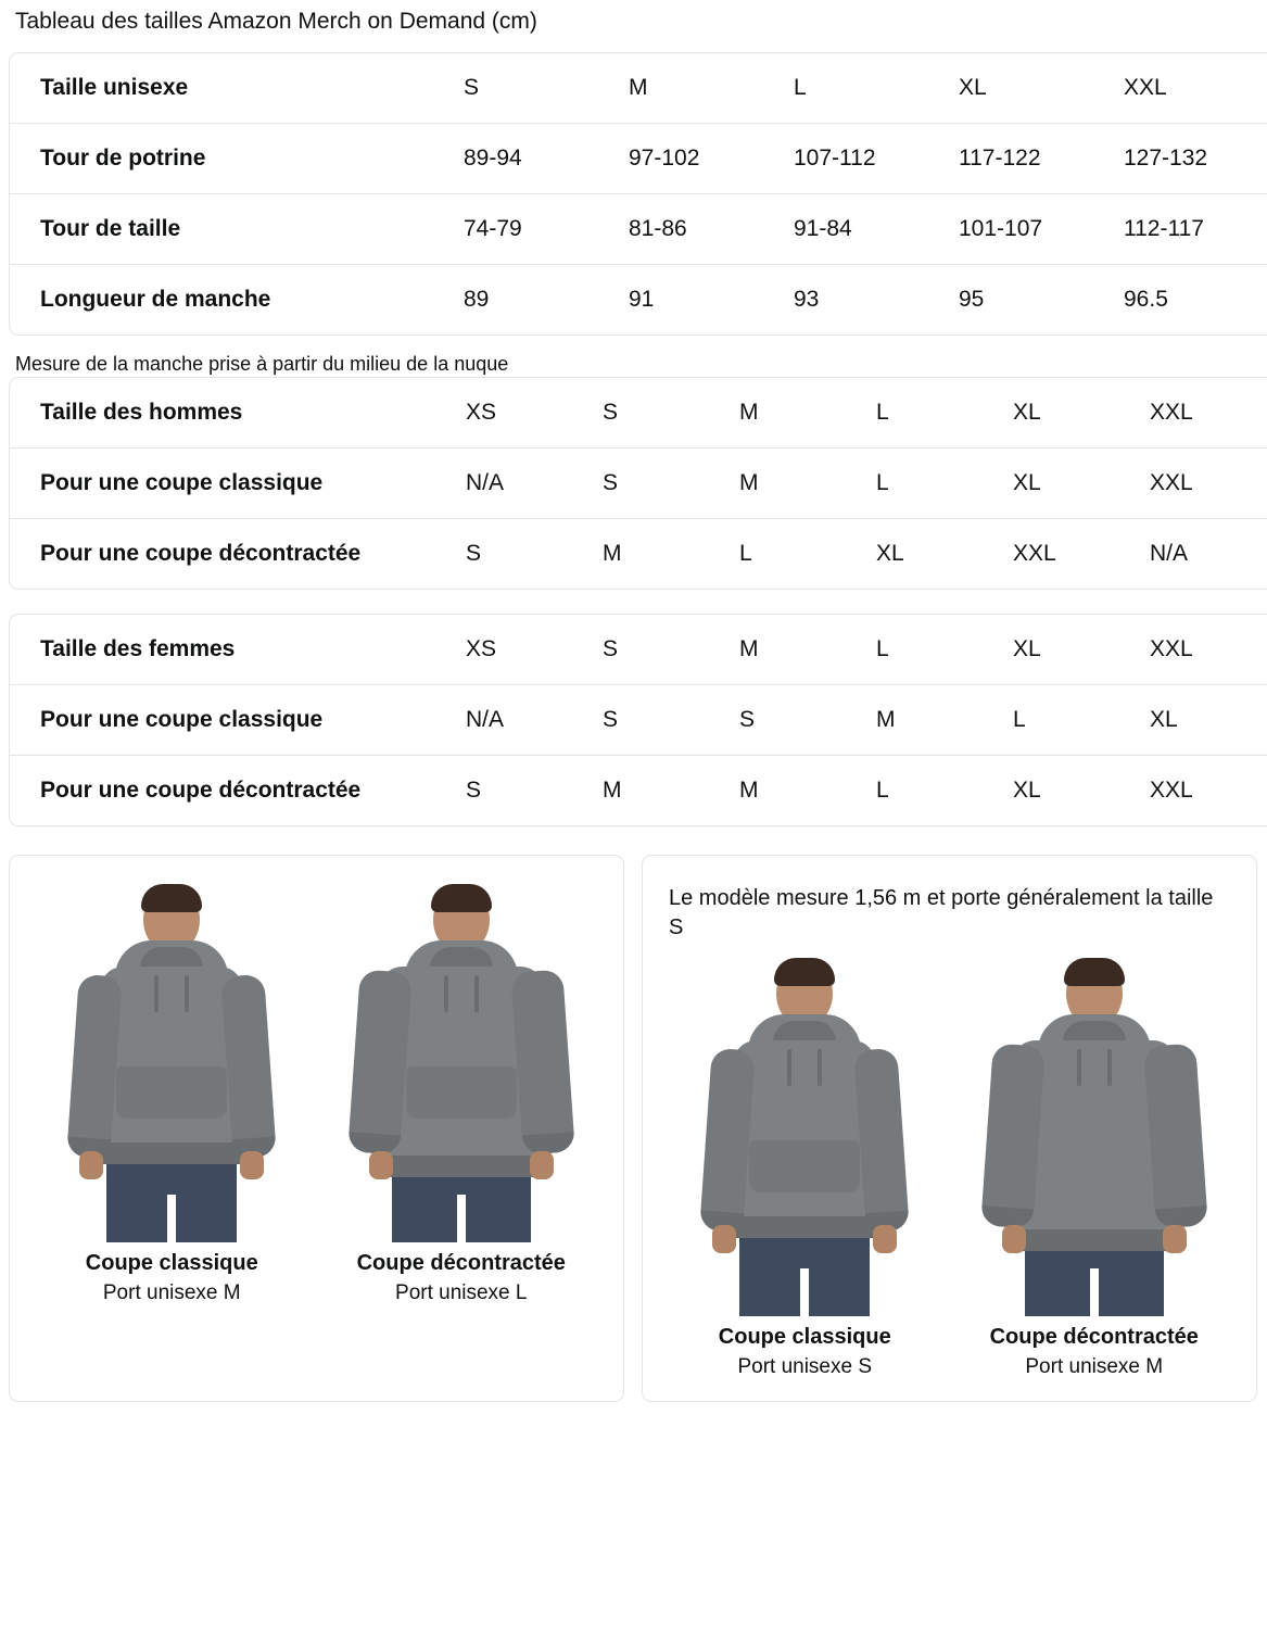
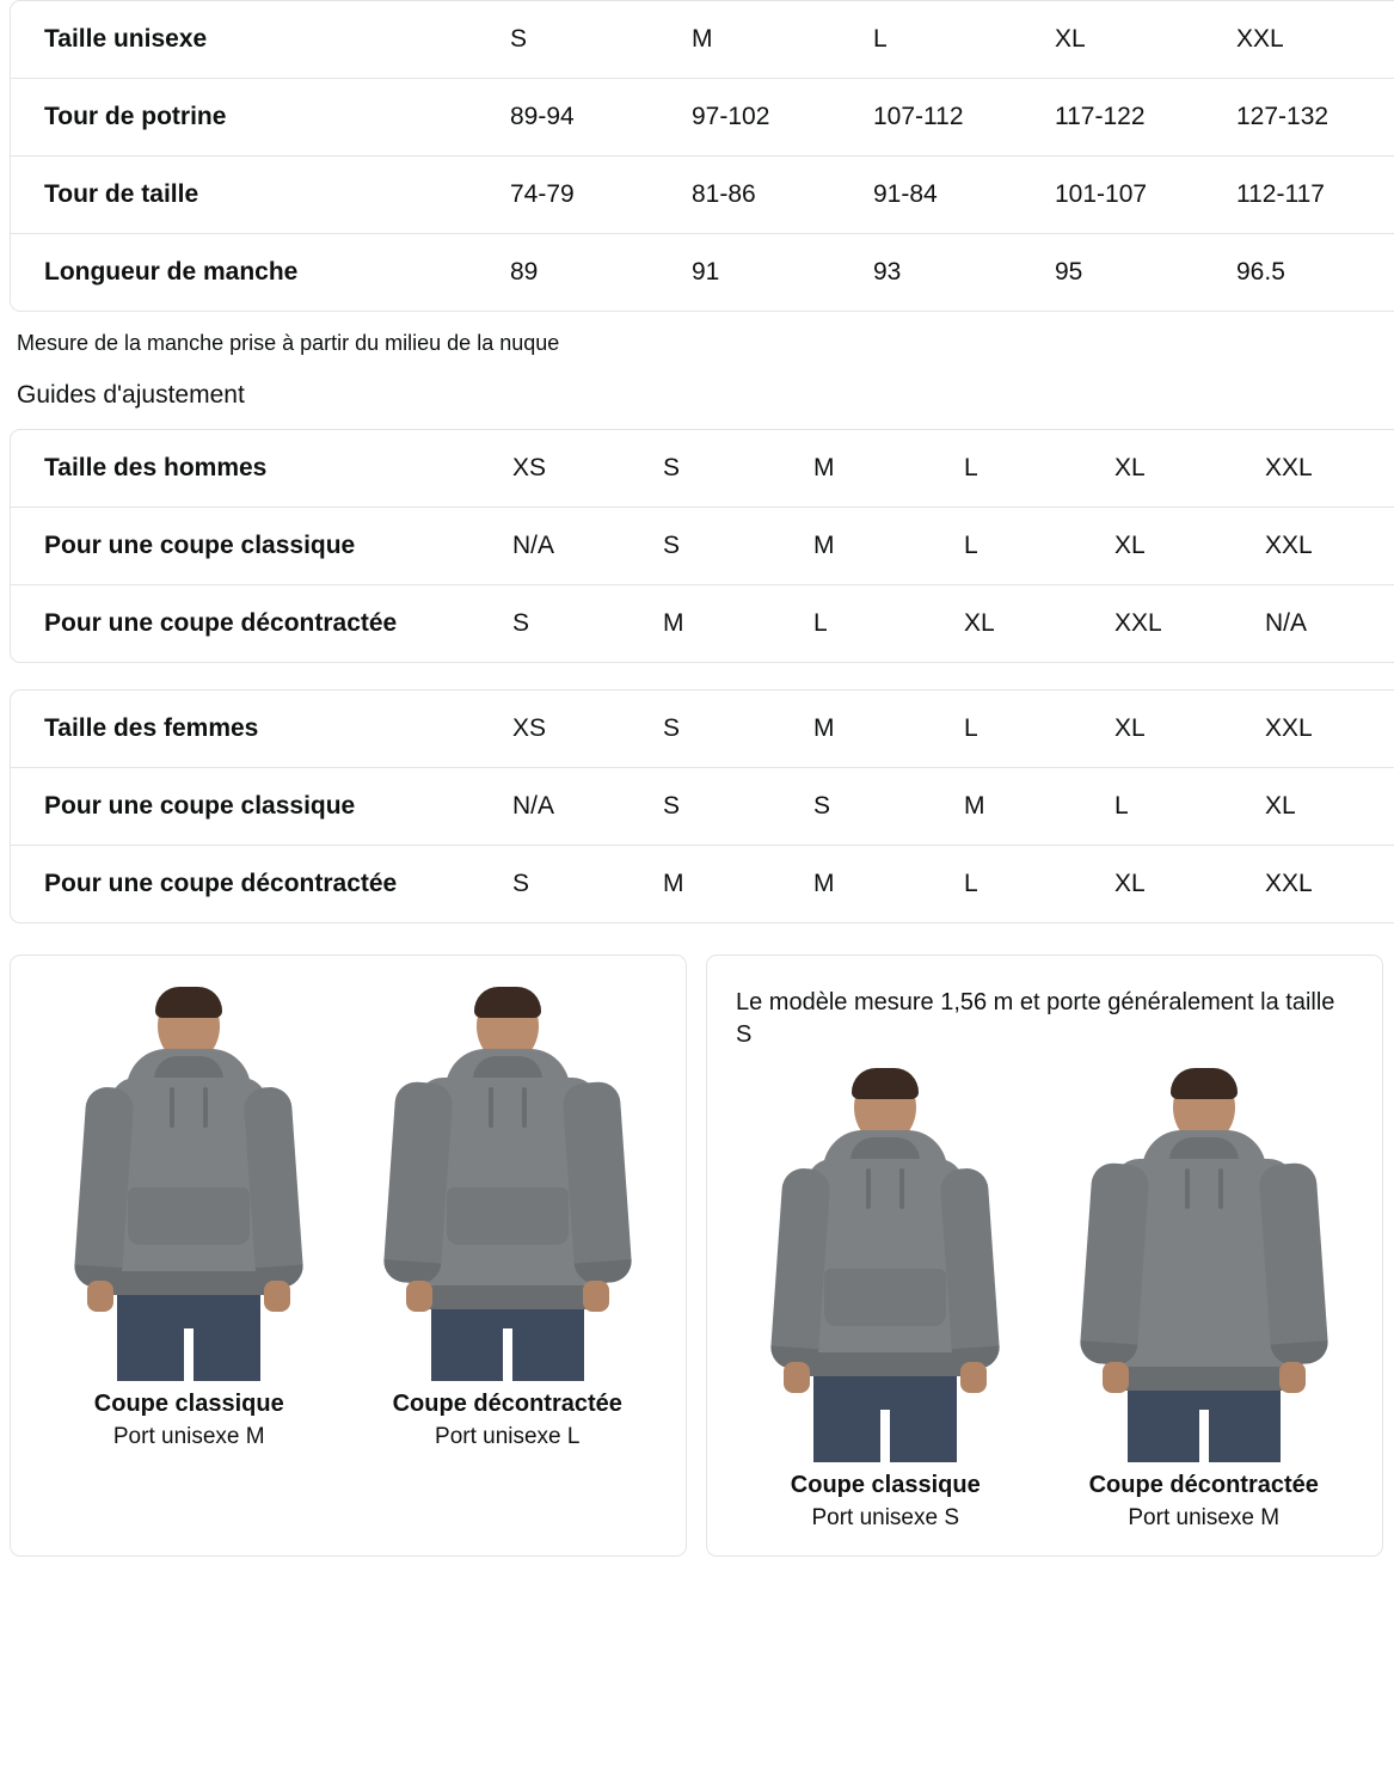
- Tableau des tailles Amazon Merch on Demand (cm)
  Taille unisexe	S	M	L	XL	XXL
  Tour de potrine	89-94	97-102	107-112	117-122	127-132
  Tour de taille	74-79	81-86	91-84	101-107	112-117
  Longueur de manche	89	91	93	95	96.5
  Mesure de la manche prise à partir du milieu de la nuque
+ Guides d'ajustement
  Taille des hommes	XS	S	M	L	XL	XXL
  Pour une coupe classique	N/A	S	M	L	XL	XXL
  Pour une coupe décontractée	S	M	L	XL	XXL	N/A
  Taille des femmes	XS	S	M	L	XL	XXL
  Pour une coupe classique	N/A	S	S	M	L	XL
  Pour une coupe décontractée	S	M	M	L	XL	XXL
  Coupe classique
  Port unisexe M
  Coupe décontractée
  Port unisexe L
  Le modèle mesure 1,56 m et porte généralement la taille S
  Coupe classique
  Port unisexe S
  Coupe décontractée
  Port unisexe M
